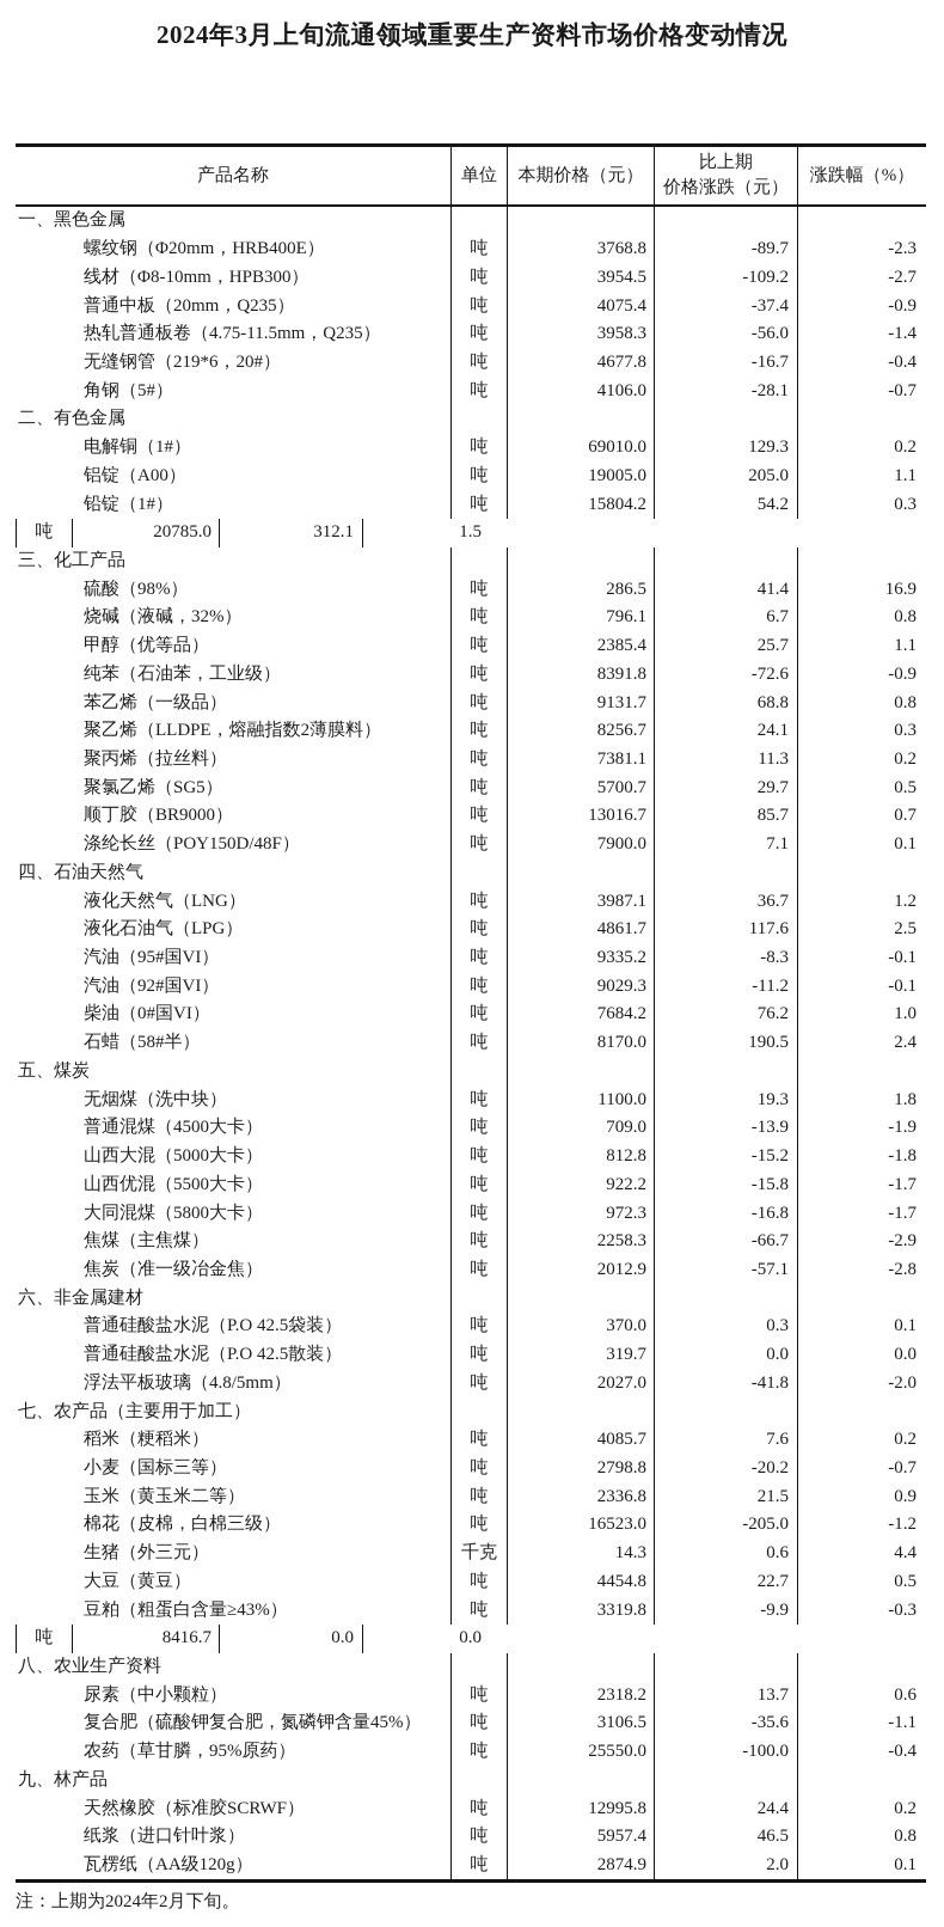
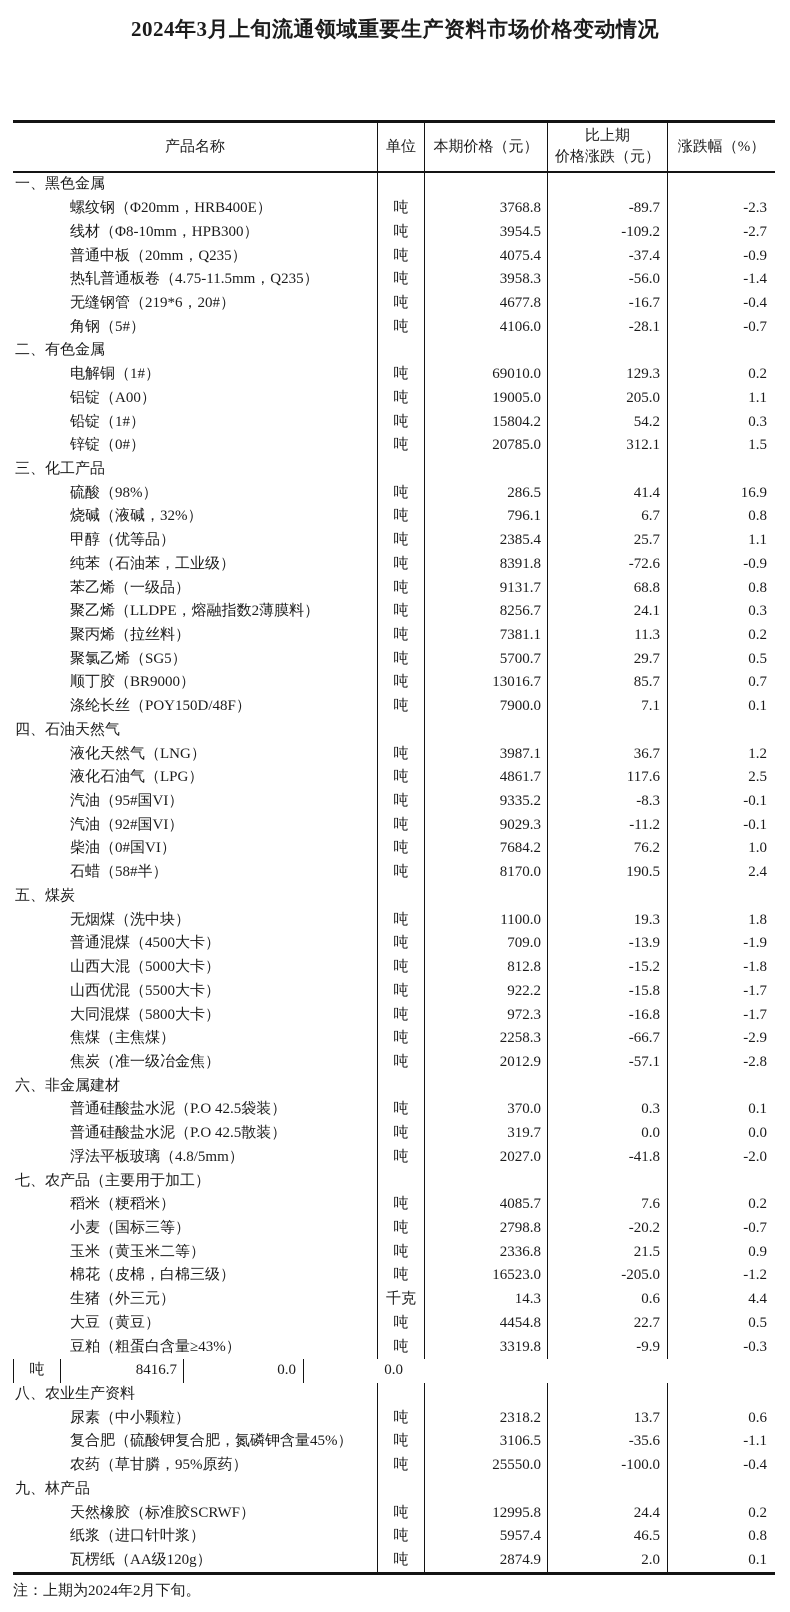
  2024年3月上旬流通领域重要生产资料市场价格变动情况
  产品名称
  单位
  本期价格（元）
  比上期
  价格涨跌（元）
  涨跌幅（%）
  一、黑色金属
  螺纹钢（Φ20mm，HRB400E）
  吨
  3768.8
  -89.7
  -2.3
  线材（Φ8-10mm，HPB300）
  吨
  3954.5
  -109.2
  -2.7
  普通中板（20mm，Q235）
  吨
  4075.4
  -37.4
  -0.9
  热轧普通板卷（4.75-11.5mm，Q235）
  吨
  3958.3
  -56.0
  -1.4
  无缝钢管（219*6，20#）
  吨
  4677.8
  -16.7
  -0.4
  角钢（5#）
  吨
  4106.0
  -28.1
  -0.7
  二、有色金属
  电解铜（1#）
  吨
  69010.0
  129.3
  0.2
  铝锭（A00）
  吨
  19005.0
  205.0
  1.1
  铅锭（1#）
  吨
  15804.2
  54.2
  0.3
+ 锌锭（0#）
  吨
  20785.0
  312.1
  1.5
  三、化工产品
  硫酸（98%）
  吨
  286.5
  41.4
  16.9
  烧碱（液碱，32%）
  吨
  796.1
  6.7
  0.8
  甲醇（优等品）
  吨
  2385.4
  25.7
  1.1
  纯苯（石油苯，工业级）
  吨
  8391.8
  -72.6
  -0.9
  苯乙烯（一级品）
  吨
  9131.7
  68.8
  0.8
  聚乙烯（LLDPE，熔融指数2薄膜料）
  吨
  8256.7
  24.1
  0.3
  聚丙烯（拉丝料）
  吨
  7381.1
  11.3
  0.2
  聚氯乙烯（SG5）
  吨
  5700.7
  29.7
  0.5
  顺丁胶（BR9000）
  吨
  13016.7
  85.7
  0.7
  涤纶长丝（POY150D/48F）
  吨
  7900.0
  7.1
  0.1
  四、石油天然气
  液化天然气（LNG）
  吨
  3987.1
  36.7
  1.2
  液化石油气（LPG）
  吨
  4861.7
  117.6
  2.5
  汽油（95#国VI）
  吨
  9335.2
  -8.3
  -0.1
  汽油（92#国VI）
  吨
  9029.3
  -11.2
  -0.1
  柴油（0#国VI）
  吨
  7684.2
  76.2
  1.0
  石蜡（58#半）
  吨
  8170.0
  190.5
  2.4
  五、煤炭
  无烟煤（洗中块）
  吨
  1100.0
  19.3
  1.8
  普通混煤（4500大卡）
  吨
  709.0
  -13.9
  -1.9
  山西大混（5000大卡）
  吨
  812.8
  -15.2
  -1.8
  山西优混（5500大卡）
  吨
  922.2
  -15.8
  -1.7
  大同混煤（5800大卡）
  吨
  972.3
  -16.8
  -1.7
  焦煤（主焦煤）
  吨
  2258.3
  -66.7
  -2.9
  焦炭（准一级冶金焦）
  吨
  2012.9
  -57.1
  -2.8
  六、非金属建材
  普通硅酸盐水泥（P.O 42.5袋装）
  吨
  370.0
  0.3
  0.1
  普通硅酸盐水泥（P.O 42.5散装）
  吨
  319.7
  0.0
  0.0
  浮法平板玻璃（4.8/5mm）
  吨
  2027.0
  -41.8
  -2.0
  七、农产品（主要用于加工）
  稻米（粳稻米）
  吨
  4085.7
  7.6
  0.2
  小麦（国标三等）
  吨
  2798.8
  -20.2
  -0.7
  玉米（黄玉米二等）
  吨
  2336.8
  21.5
  0.9
  棉花（皮棉，白棉三级）
  吨
  16523.0
  -205.0
  -1.2
  生猪（外三元）
  千克
  14.3
  0.6
  4.4
  大豆（黄豆）
  吨
  4454.8
  22.7
  0.5
  豆粕（粗蛋白含量≥43%）
  吨
  3319.8
  -9.9
  -0.3
  吨
  8416.7
  0.0
  0.0
  八、农业生产资料
  尿素（中小颗粒）
  吨
  2318.2
  13.7
  0.6
  复合肥（硫酸钾复合肥，氮磷钾含量45%）
  吨
  3106.5
  -35.6
  -1.1
  农药（草甘膦，95%原药）
  吨
  25550.0
  -100.0
  -0.4
  九、林产品
  天然橡胶（标准胶SCRWF）
  吨
  12995.8
  24.4
  0.2
  纸浆（进口针叶浆）
  吨
  5957.4
  46.5
  0.8
  瓦楞纸（AA级120g）
  吨
  2874.9
  2.0
  0.1
  注：上期为2024年2月下旬。
